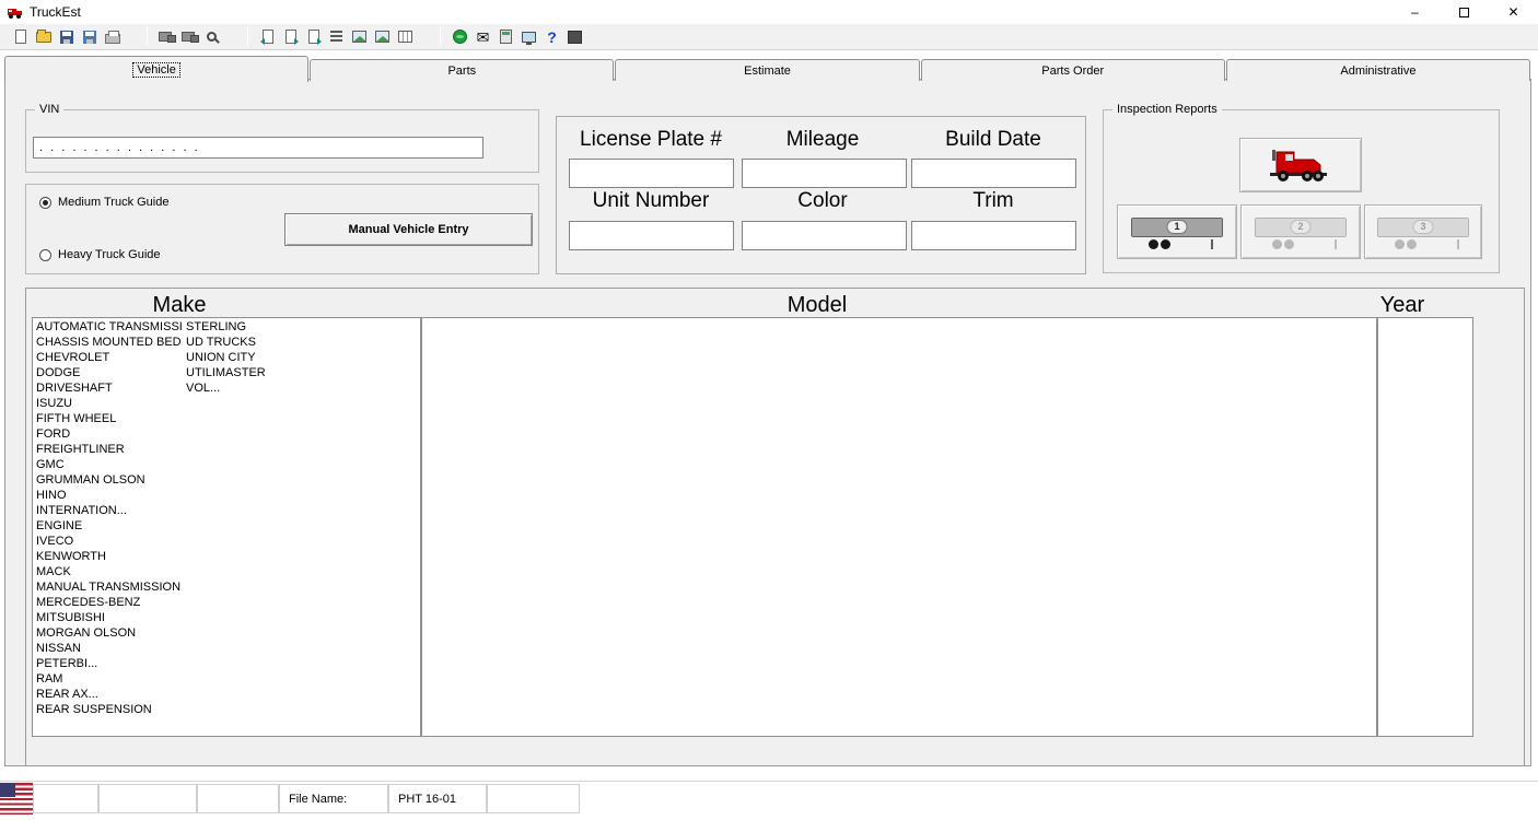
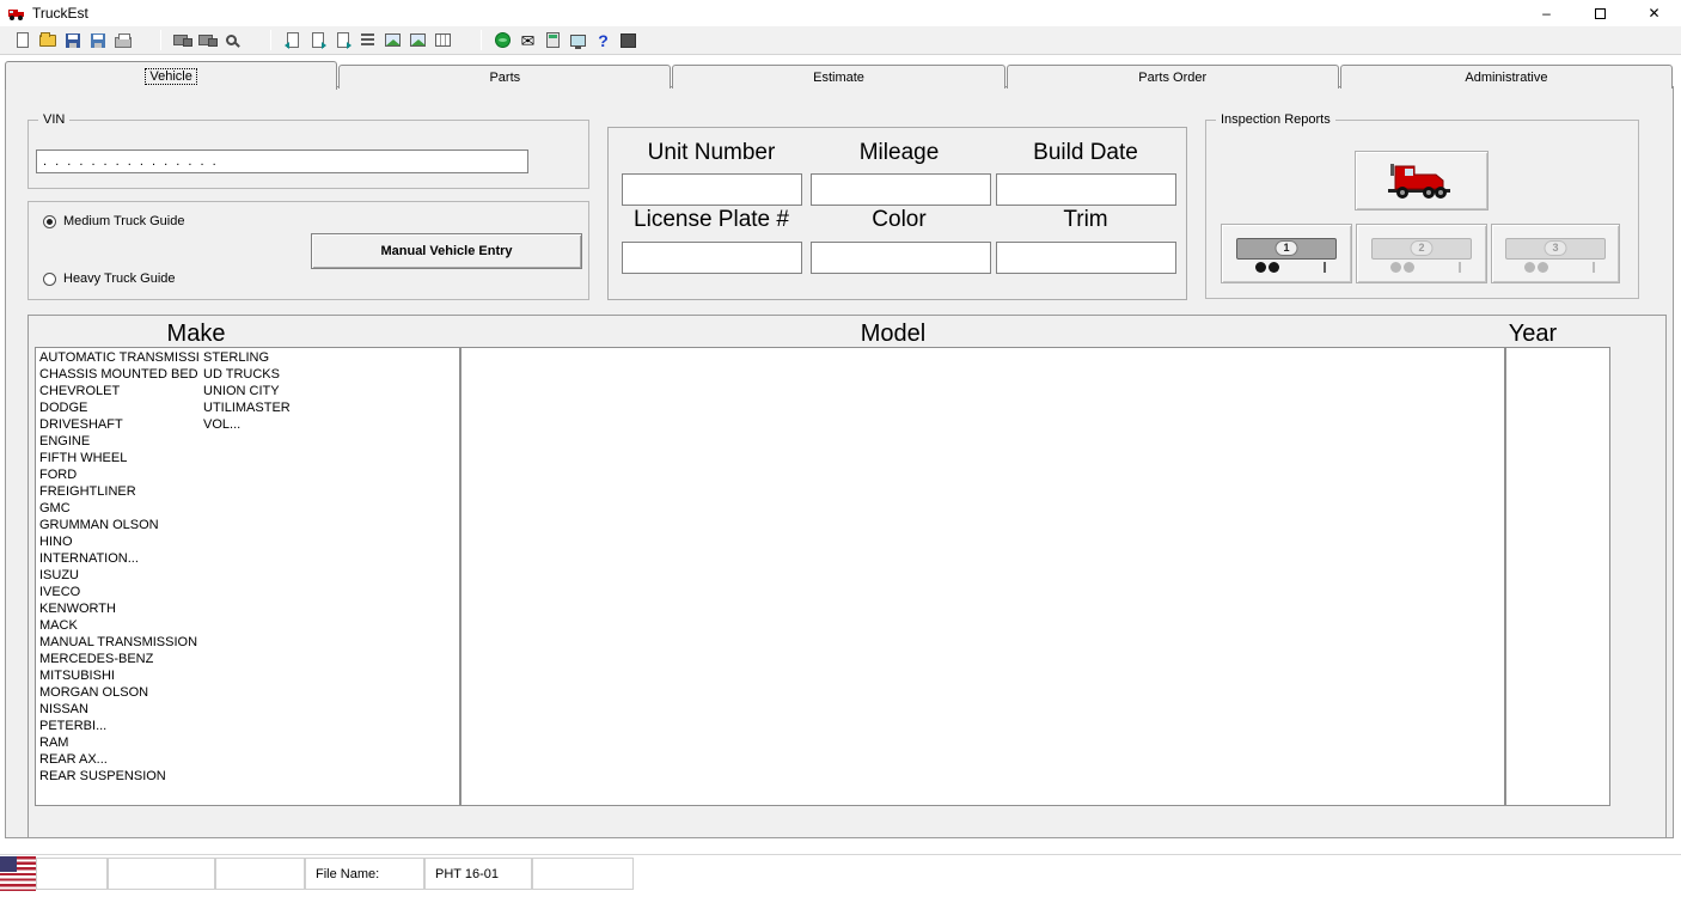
  TruckEst
  –
  ✕
  ✉
  ?
  Vehicle
  Parts
  Estimate
  Parts Order
  Administrative
  VIN
  . . . . . . . . . . . . . . .
  Medium Truck Guide
  Heavy Truck Guide
  Manual Vehicle Entry
- License Plate #
+ Unit Number
  Mileage
  Build Date
- Unit Number
+ License Plate #
  Color
  Trim
  Inspection Reports
  1
  2
  3
  Make
  Model
  Year
  AUTOMATIC TRANSMISSI
  CHASSIS MOUNTED BED
  CHEVROLET
  DODGE
  DRIVESHAFT
- ISUZU
+ ENGINE
  FIFTH WHEEL
  FORD
  FREIGHTLINER
  GMC
  GRUMMAN OLSON
  HINO
  INTERNATION...
- ENGINE
+ ISUZU
  IVECO
  KENWORTH
  MACK
  MANUAL TRANSMISSION
  MERCEDES-BENZ
  MITSUBISHI
  MORGAN OLSON
  NISSAN
  PETERBI...
  RAM
  REAR AX...
  REAR SUSPENSION
  STERLING
  UD TRUCKS
  UNION CITY
  UTILIMASTER
  VOL...
  File Name:
  PHT 16-01
